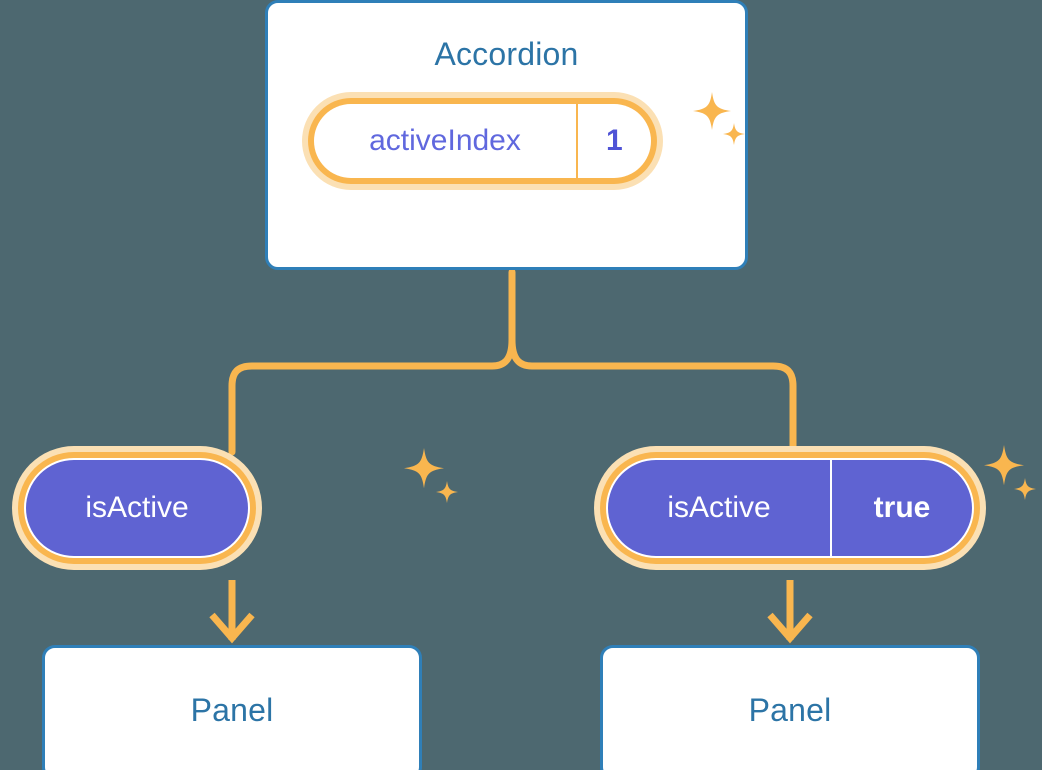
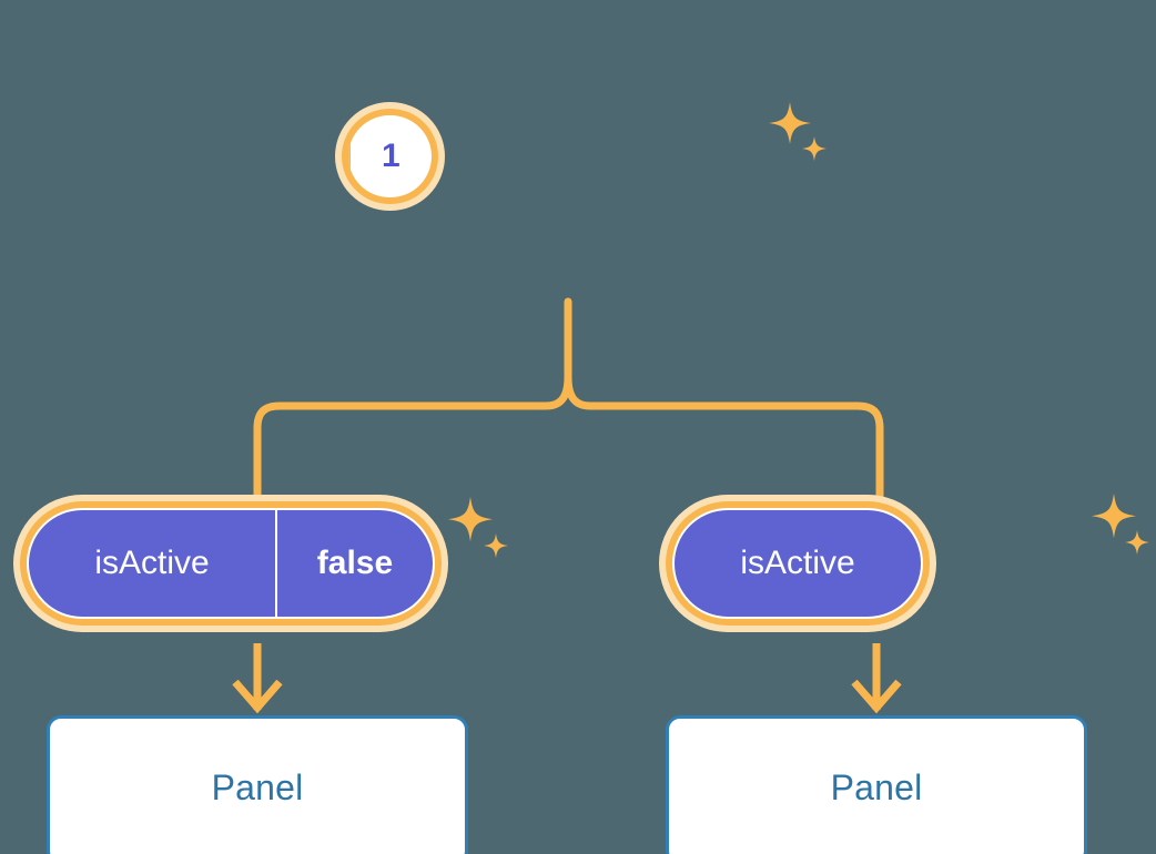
- Accordion
- activeIndex
  1
  isActive
+ false
  isActive
- true
  Panel
  Panel
